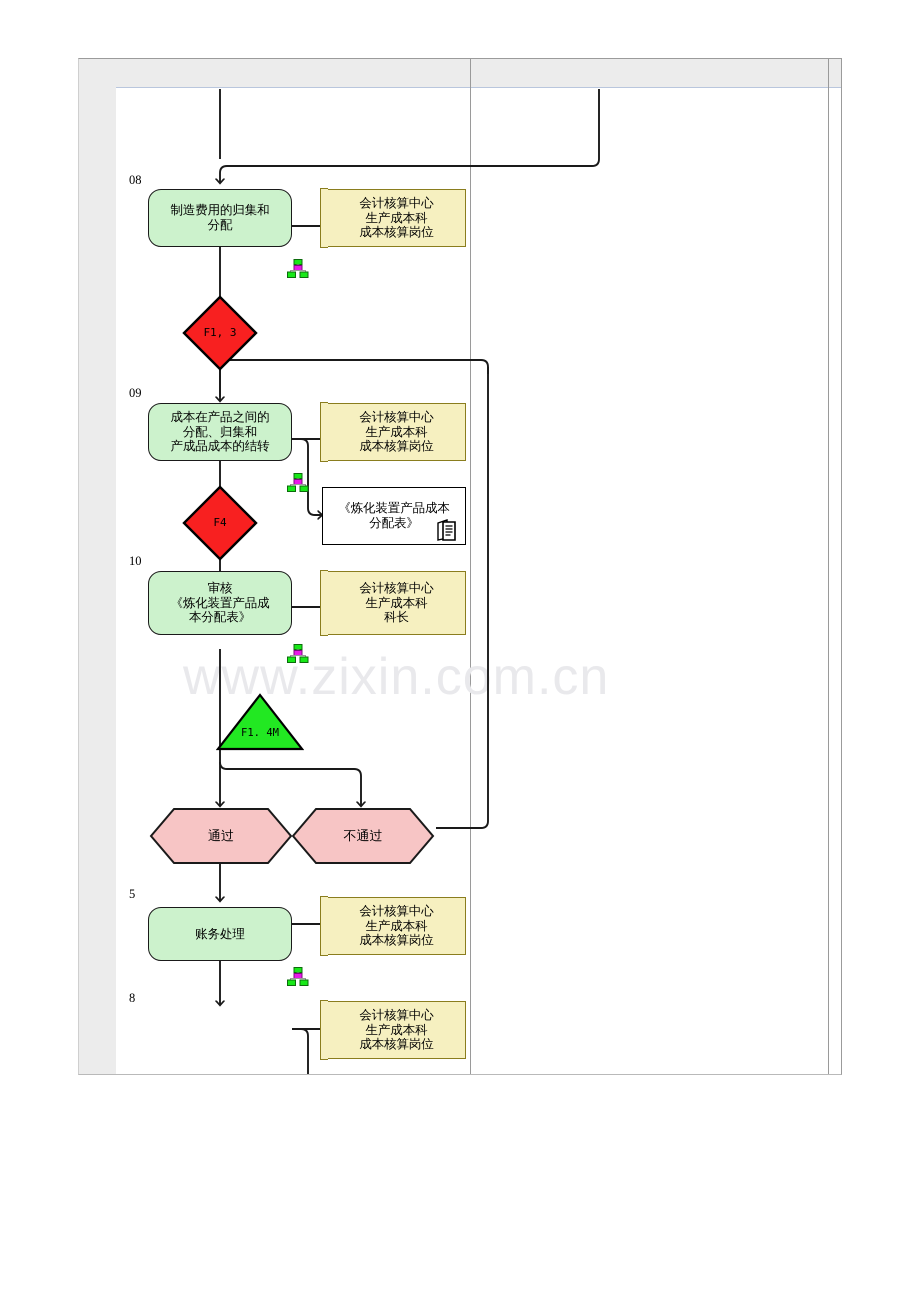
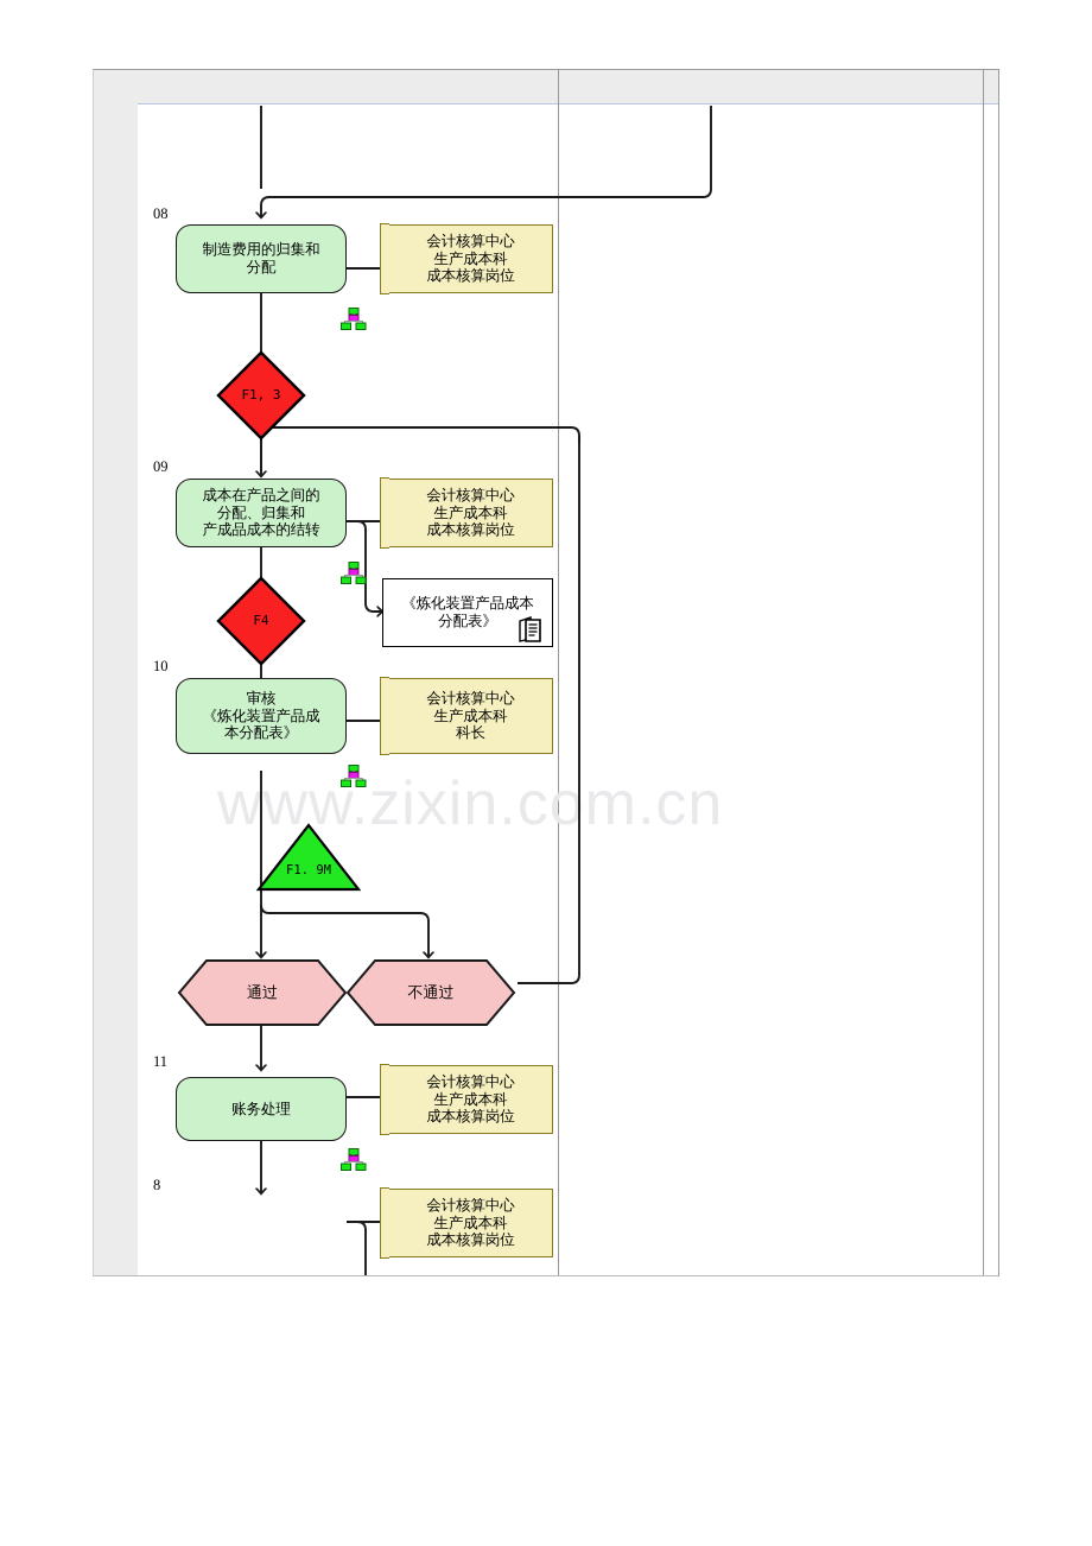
  www.zixin.com.cn
  08
  09
  10
- 5
+ 11
  8
  制造费用的归集和
  分配
  会计核算中心
  生产成本科
  成本核算岗位
  F1, 3
  成本在产品之间的
  分配、归集和
  产成品成本的结转
  会计核算中心
  生产成本科
  成本核算岗位
  《炼化装置产品成本
  分配表》
  F4
  审核
  《炼化装置产品成
  本分配表》
  会计核算中心
  生产成本科
  科长
- F1. 4M
+ F1. 9M
  通过
  不通过
  账务处理
  会计核算中心
  生产成本科
  成本核算岗位
  会计核算中心
  生产成本科
  成本核算岗位
